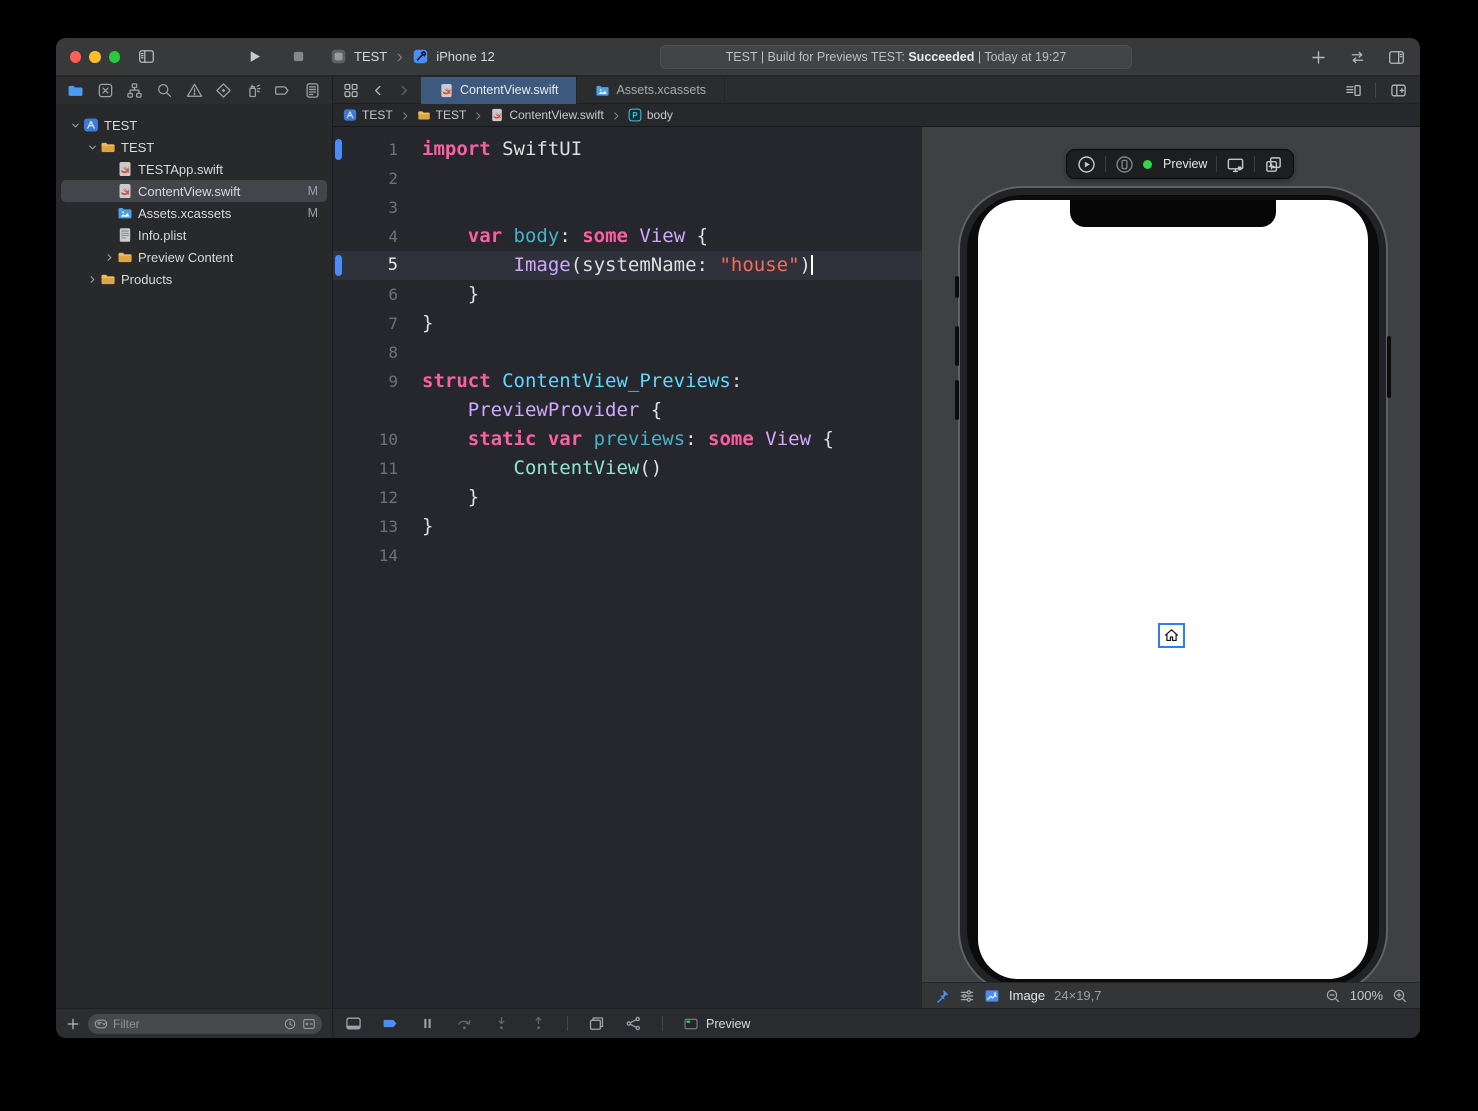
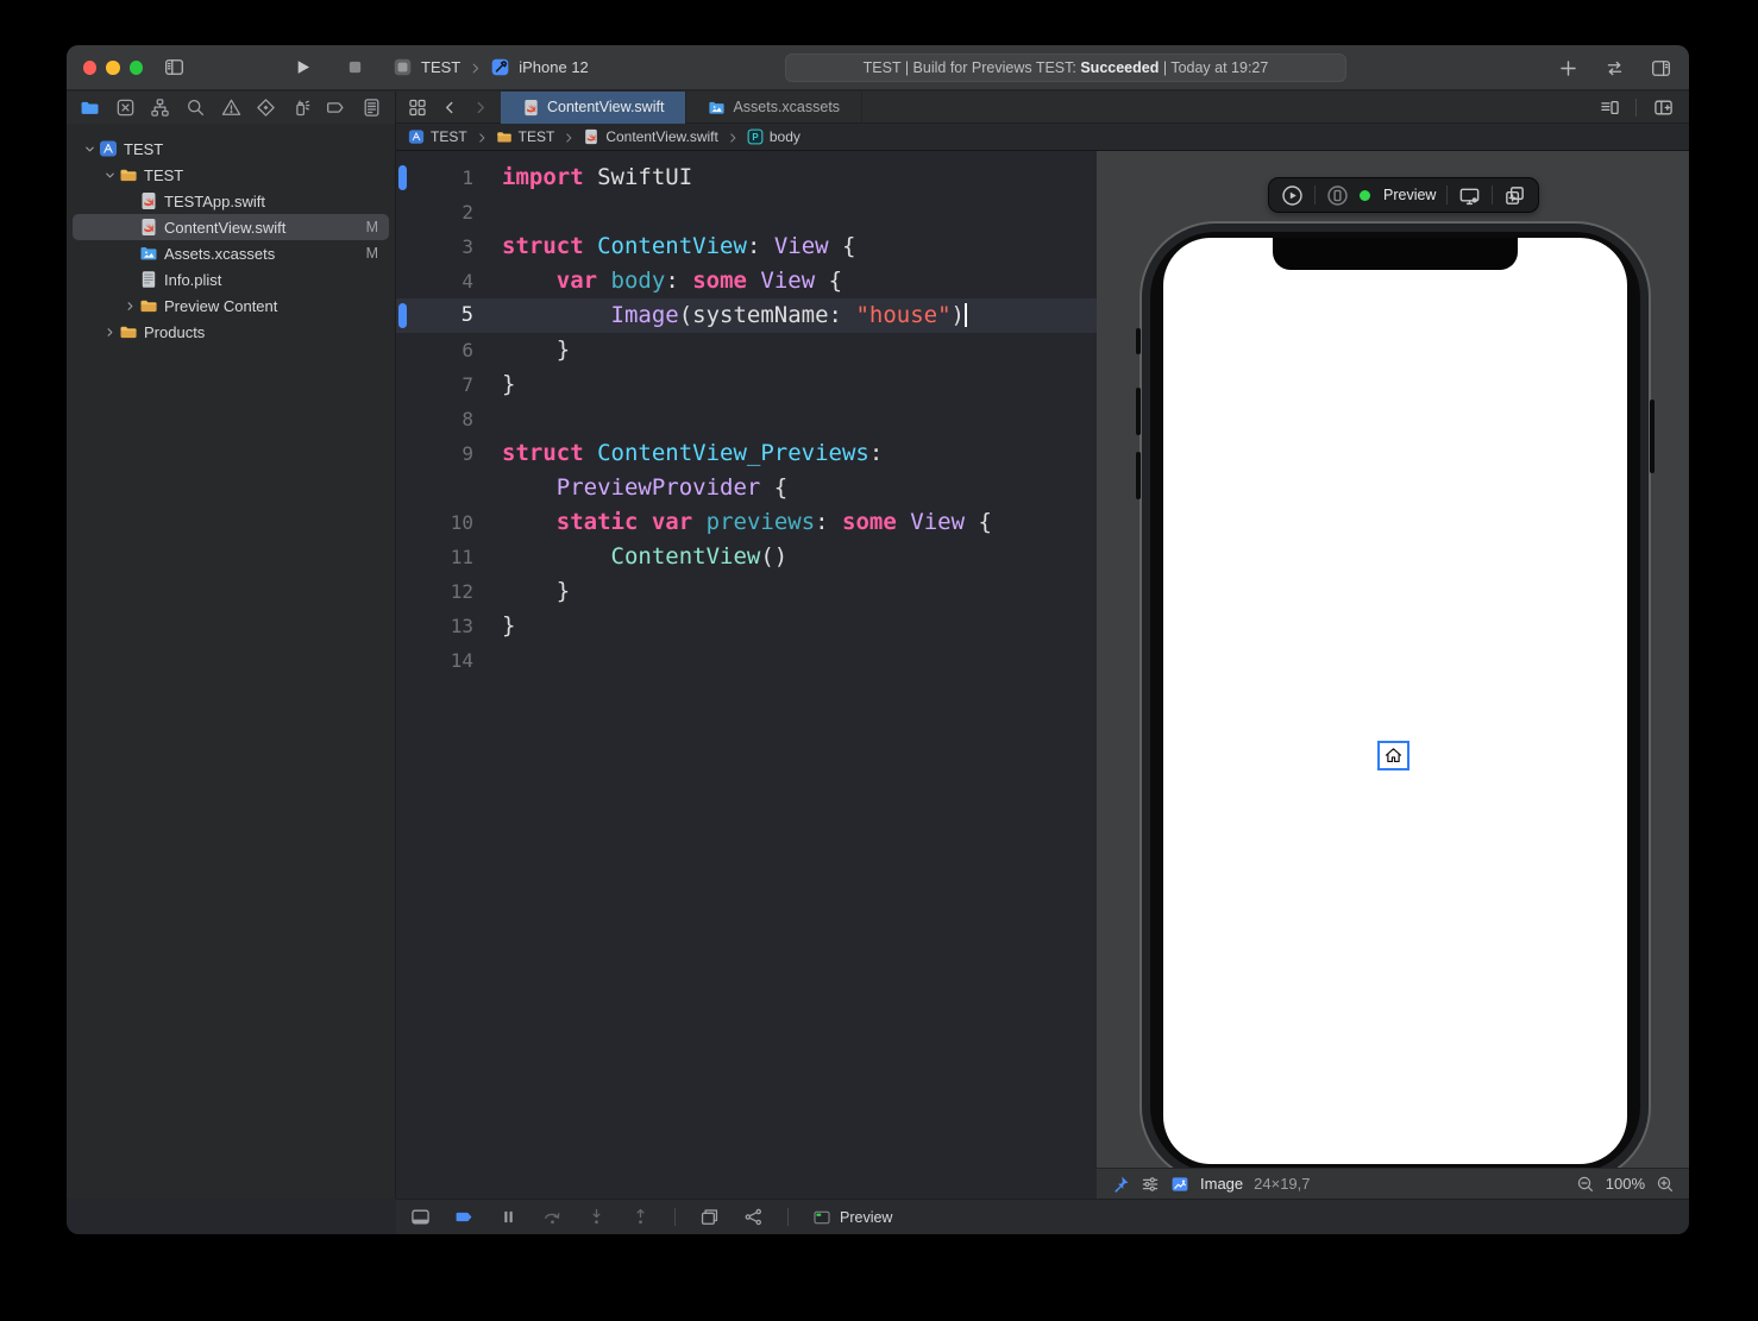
  TEST
  iPhone 12
  TEST | Build for Previews TEST:
  Succeeded
  | Today at 19:27
  ContentView.swift
  Assets.xcassets
  TEST
  TEST
  ContentView.swift
  P
  body
  TEST
  TEST
  TESTApp.swift
  ContentView.swift
  M
  Assets.xcassets
  M
  Info.plist
  Preview Content
  Products
- Filter
  1
  import SwiftUI
  2
  3
+ struct ContentView: View {
  4
  var body: some View {
  5
  Image(systemName: "house")
  6
  }
  7
  }
  8
  9
  struct ContentView_Previews:
  PreviewProvider {
  10
  static var previews: some View {
  11
  ContentView()
  12
  }
  13
  }
  14
  Preview
  Preview
  Image
  24×19,7
  100%
